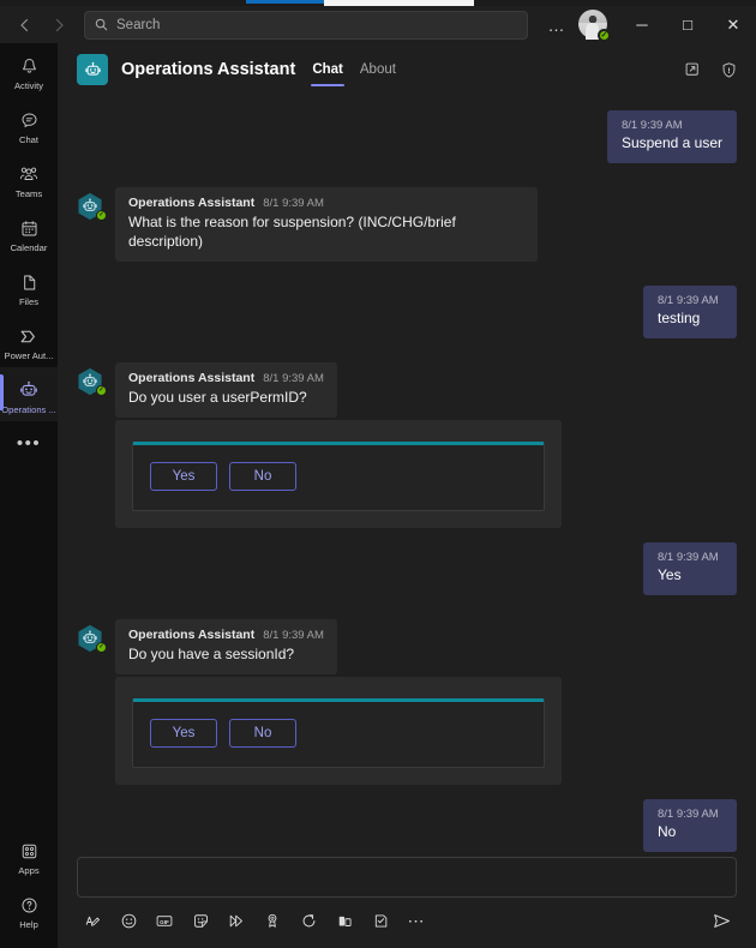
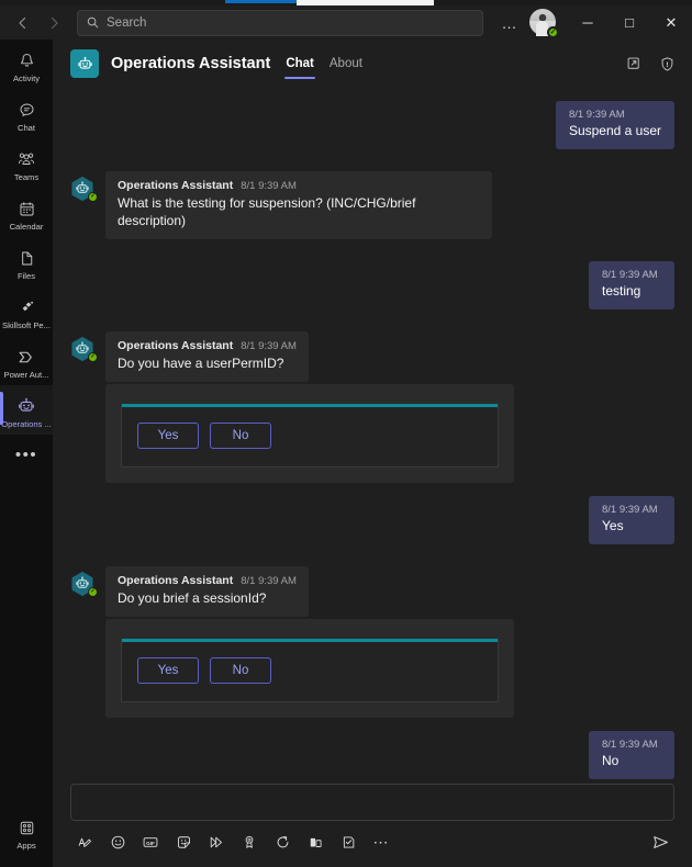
  Search
  …
  ─
  □
  ✕
  Activity
  Chat
  Teams
  Calendar
  Files
+ Skillsoft Pe...
  Power Aut...
  Operations ...
  •••
  Apps
- Help
  Operations Assistant
  Chat
  About
  8/1 9:39 AM
  Suspend a user
  Operations Assistant
  8/1 9:39 AM
- What is the reason for suspension? (INC/CHG/brief description)
+ What is the testing for suspension? (INC/CHG/brief description)
  8/1 9:39 AM
  testing
  Operations Assistant
  8/1 9:39 AM
- Do you user a userPermID?
+ Do you have a userPermID?
  Yes
  No
  8/1 9:39 AM
  Yes
  Operations Assistant
  8/1 9:39 AM
- Do you have a sessionId?
+ Do you brief a sessionId?
  Yes
  No
  8/1 9:39 AM
  No
  ⋯
